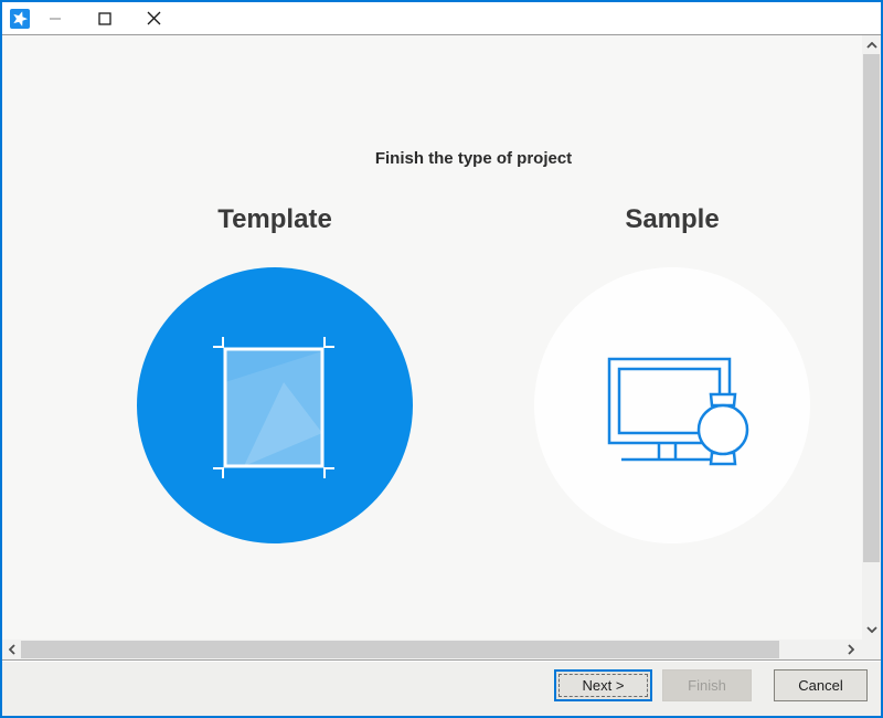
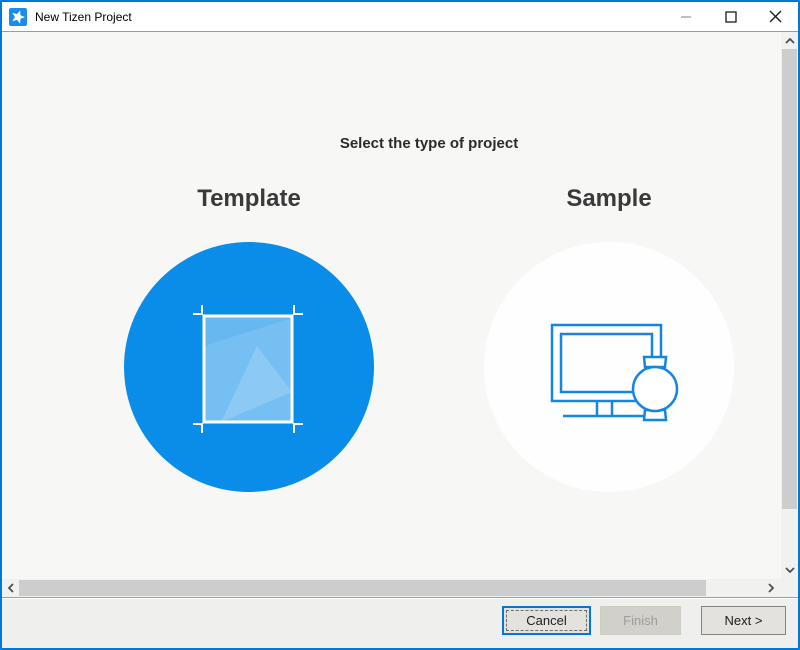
+ New Tizen Project
- Finish the type of project
+ Select the type of project
  Template
  Sample
- Next >
+ Cancel
  Finish
- Cancel
+ Next >
